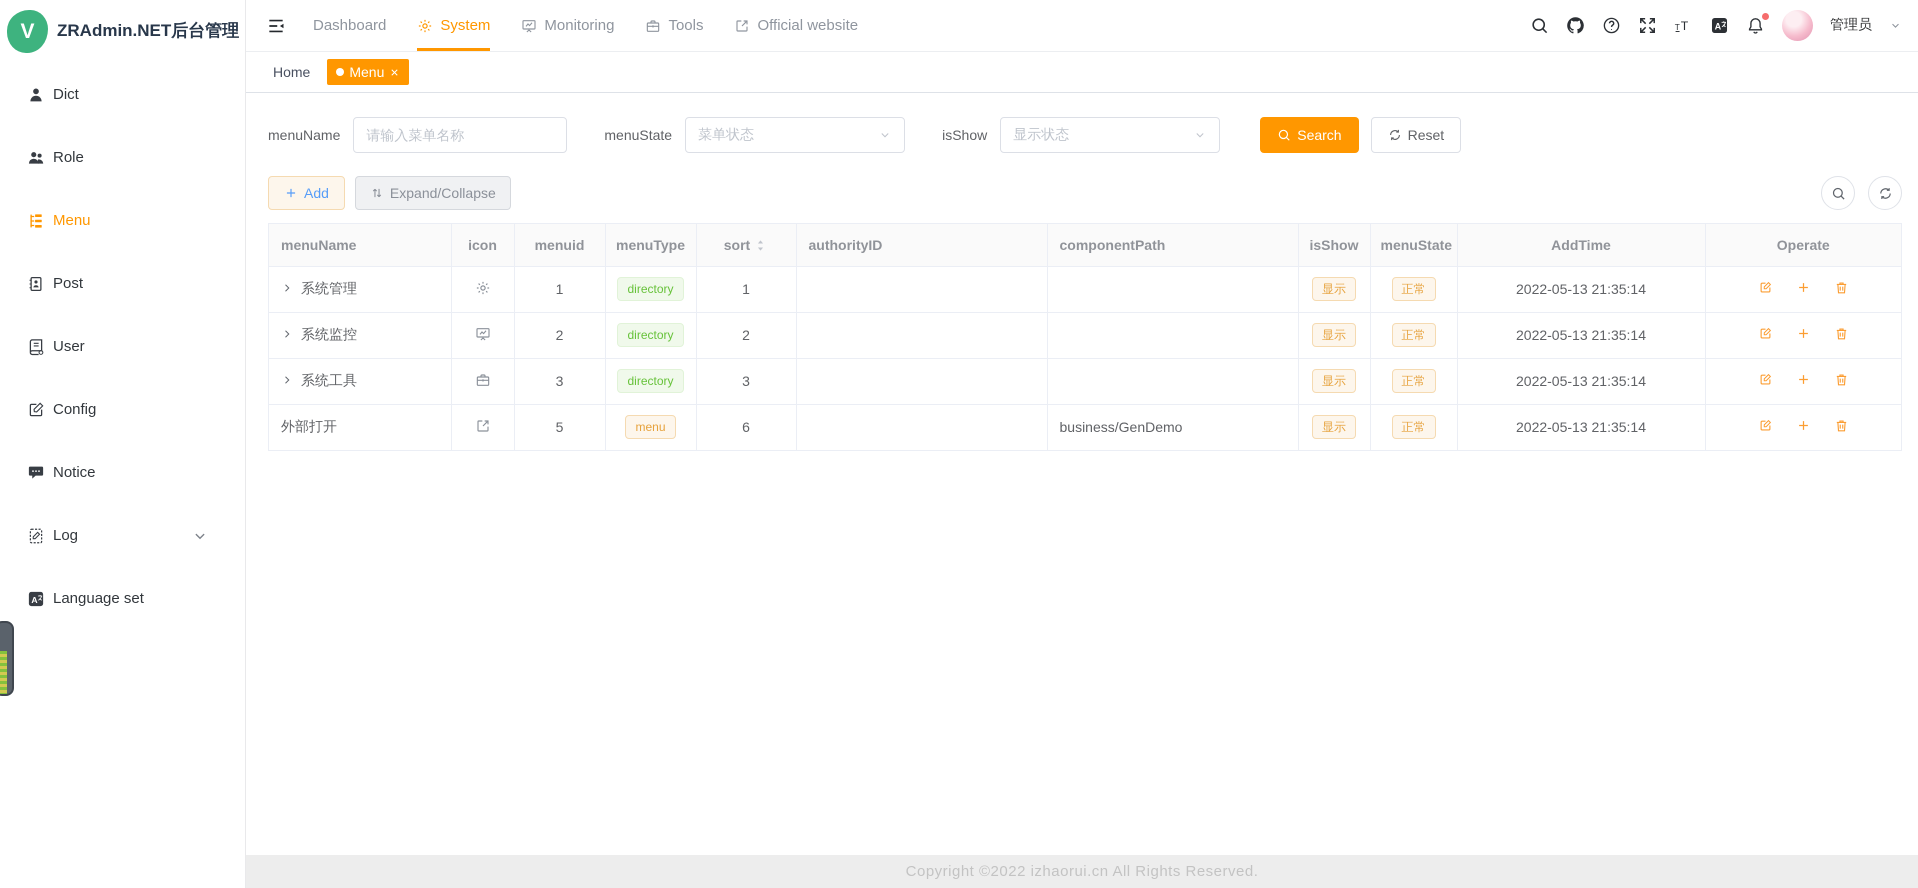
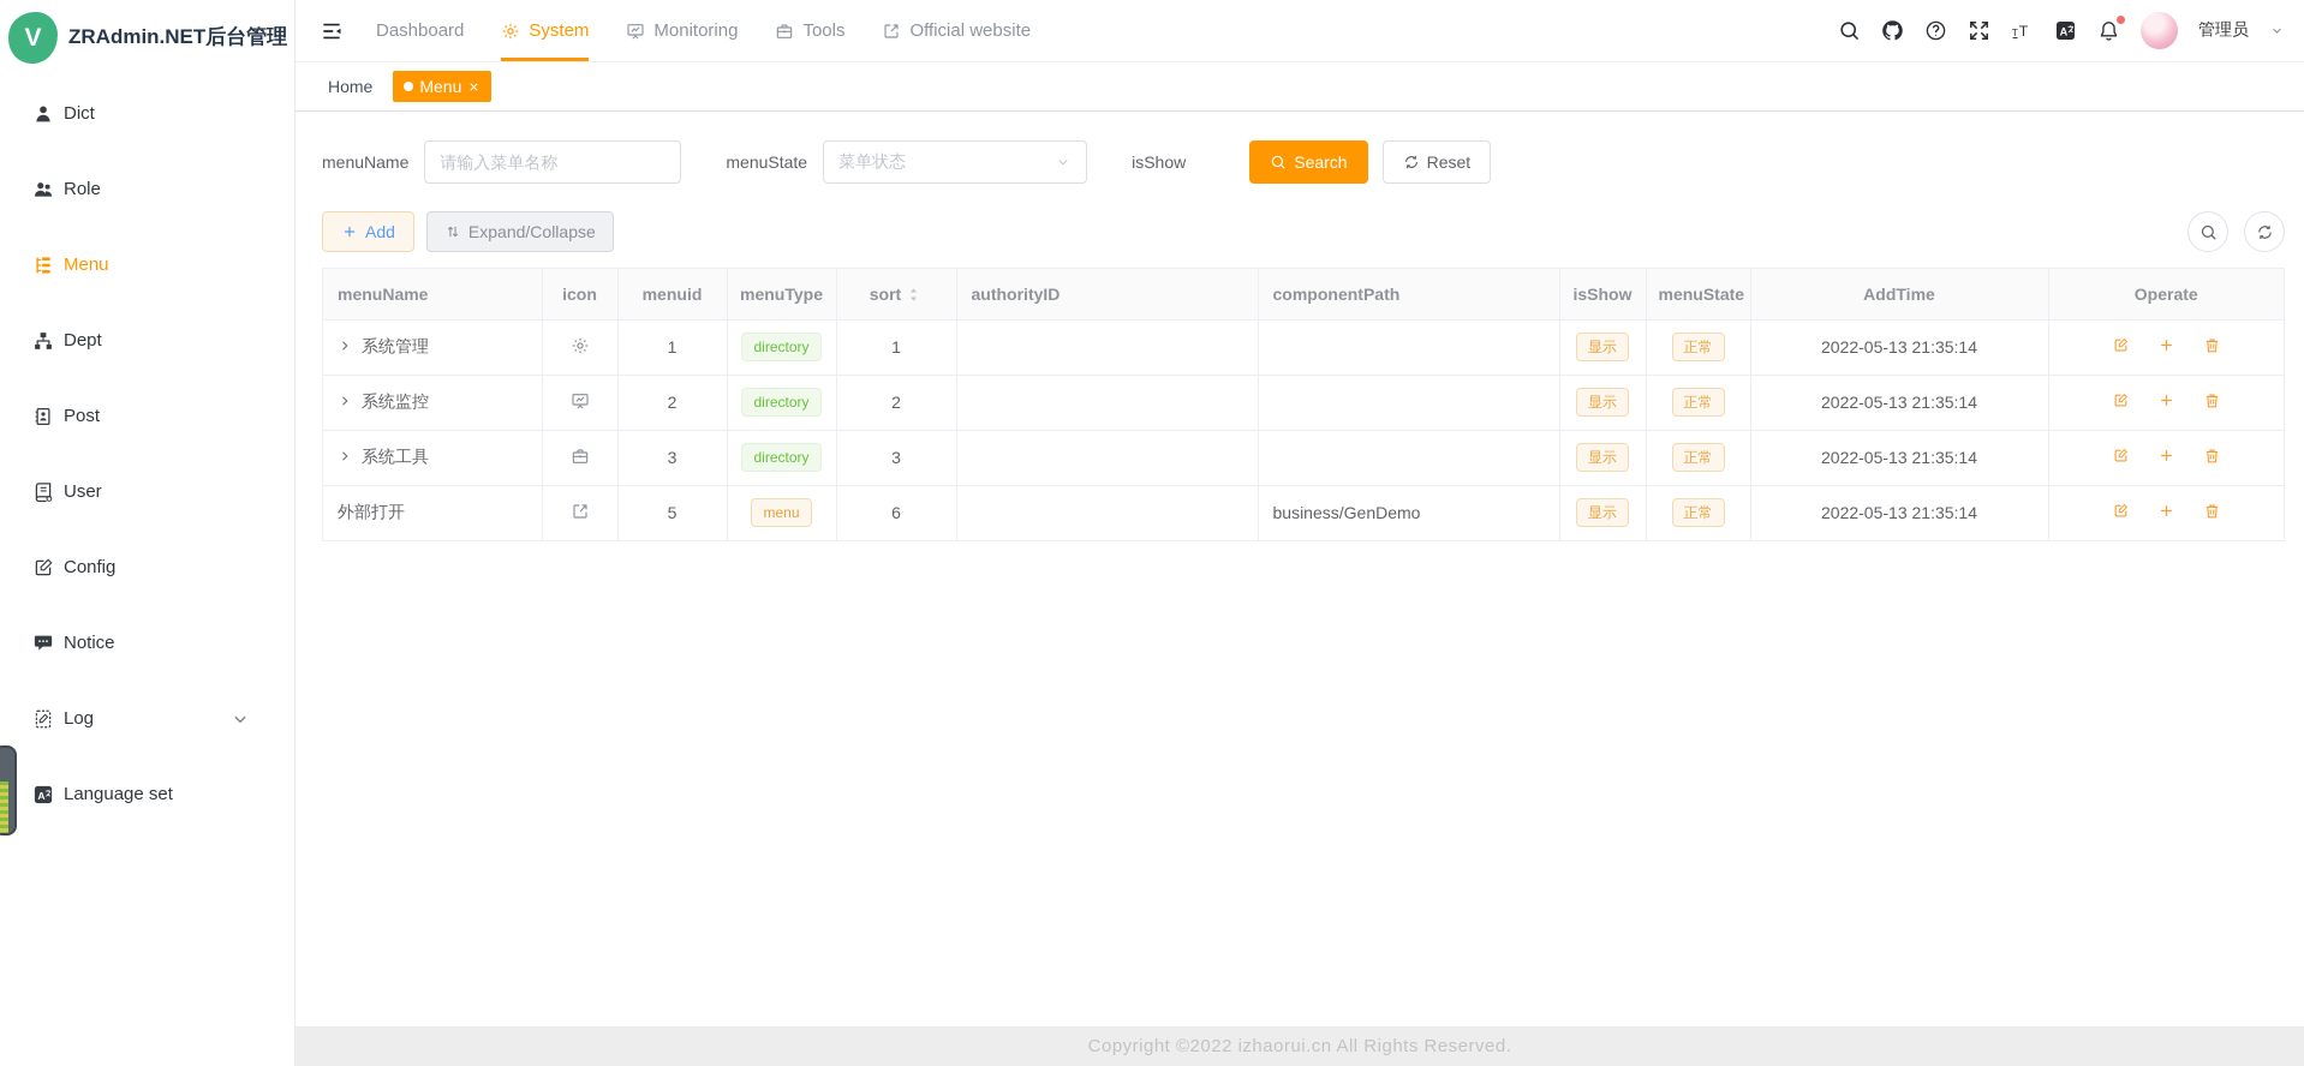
  V
  ZRAdmin.NET后台管理
  Dict
  Role
  Menu
+ Dept
  Post
  User
  Config
  Notice
  Log
  A
  Language set
  Dashboard
  System
  Monitoring
  Tools
  Official website
  T
  T
  A
  管理员
  Home
  Menu
  menuName
  请输入菜单名称
  menuState
  菜单状态
  isShow
- 显示状态
  Search
  Reset
  Add
  Expand/Collapse
  menuName	icon	menuid	menuType	sort	authorityID	componentPath	isShow	menuState	AddTime	Operate
  系统管理		1	directory	1			显示	正常	2022-05-13 21:35:14
  系统监控		2	directory	2			显示	正常	2022-05-13 21:35:14
  系统工具		3	directory	3			显示	正常	2022-05-13 21:35:14
  外部打开		5	menu	6		business/GenDemo	显示	正常	2022-05-13 21:35:14
  Copyright ©2022 izhaorui.cn All Rights Reserved.
